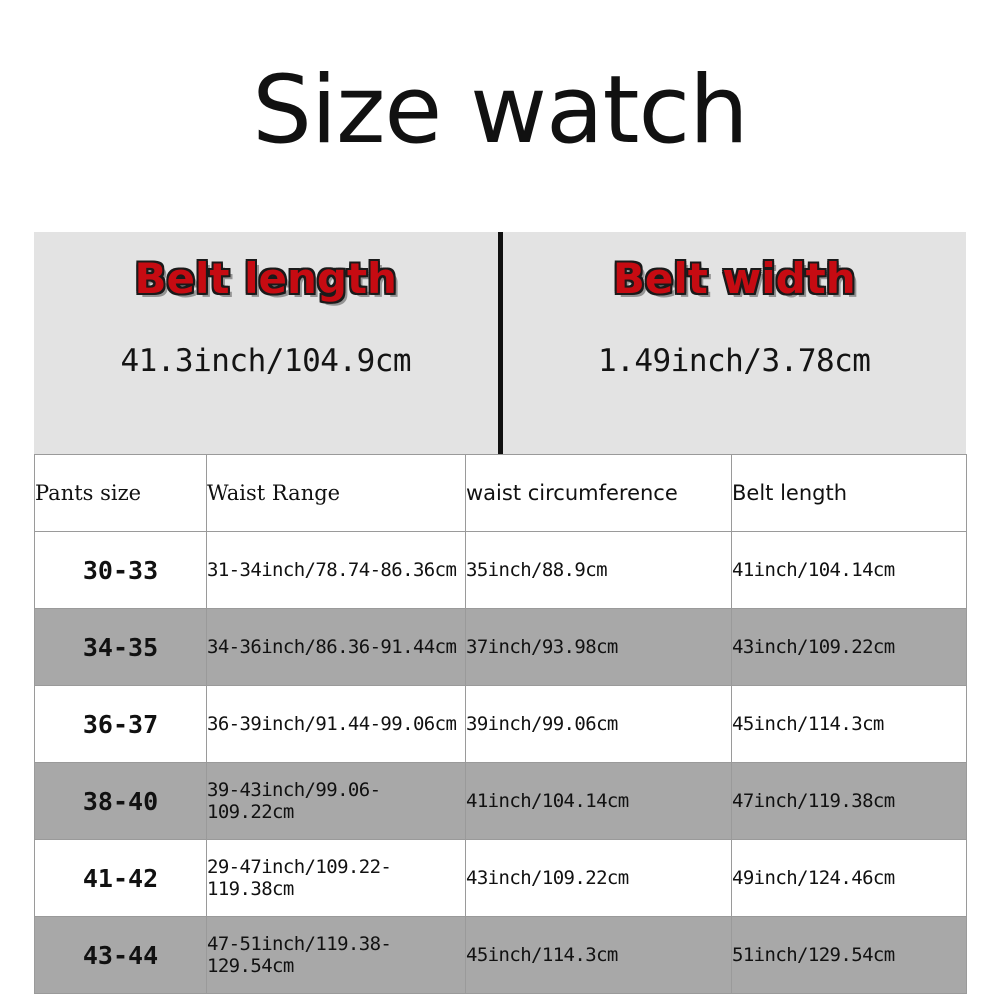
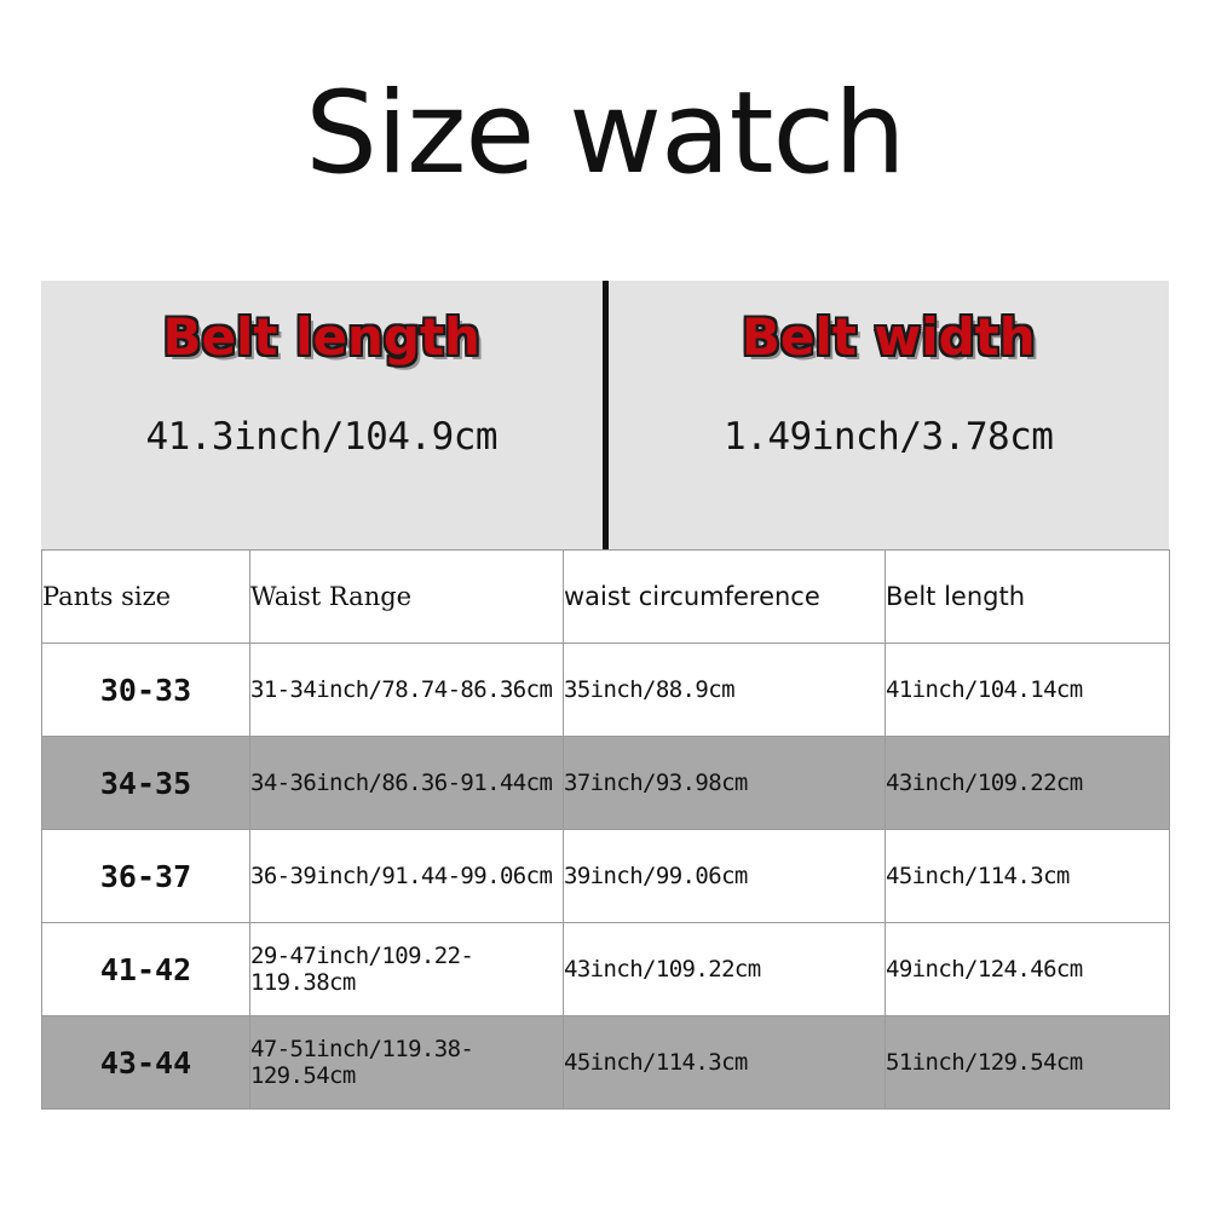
  Size watch
  Belt length
  41.3inch/104.9cm
  Belt width
  1.49inch/3.78cm
  Pants size	Waist Range	waist circumference	Belt length
  30-33	31-34inch/78.74-86.36cm	35inch/88.9cm	41inch/104.14cm
  34-35	34-36inch/86.36-91.44cm	37inch/93.98cm	43inch/109.22cm
  36-37	36-39inch/91.44-99.06cm	39inch/99.06cm	45inch/114.3cm
- 38-40	39-43inch/99.06-109.22cm	41inch/104.14cm	47inch/119.38cm
  41-42	29-47inch/109.22-119.38cm	43inch/109.22cm	49inch/124.46cm
  43-44	47-51inch/119.38-129.54cm	45inch/114.3cm	51inch/129.54cm
